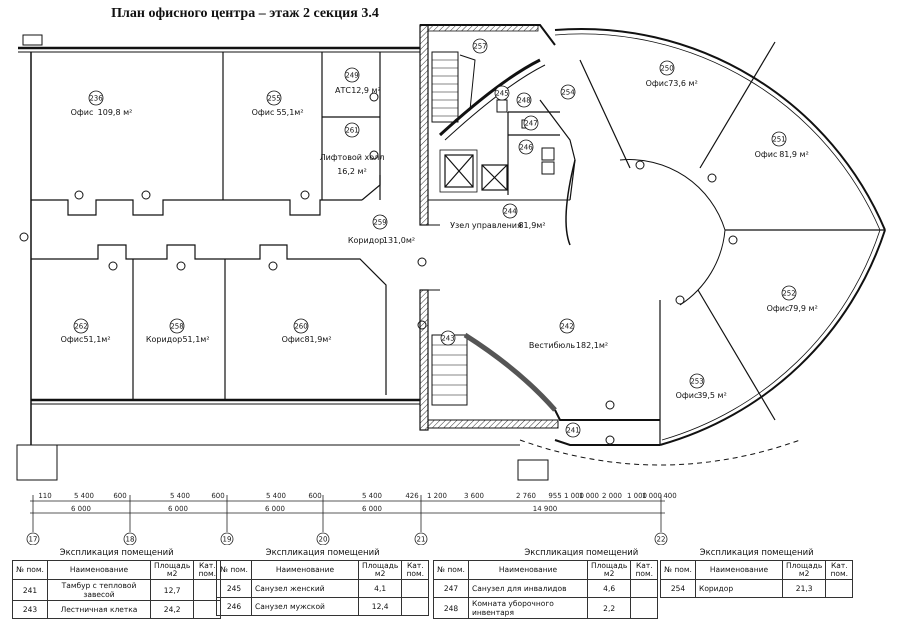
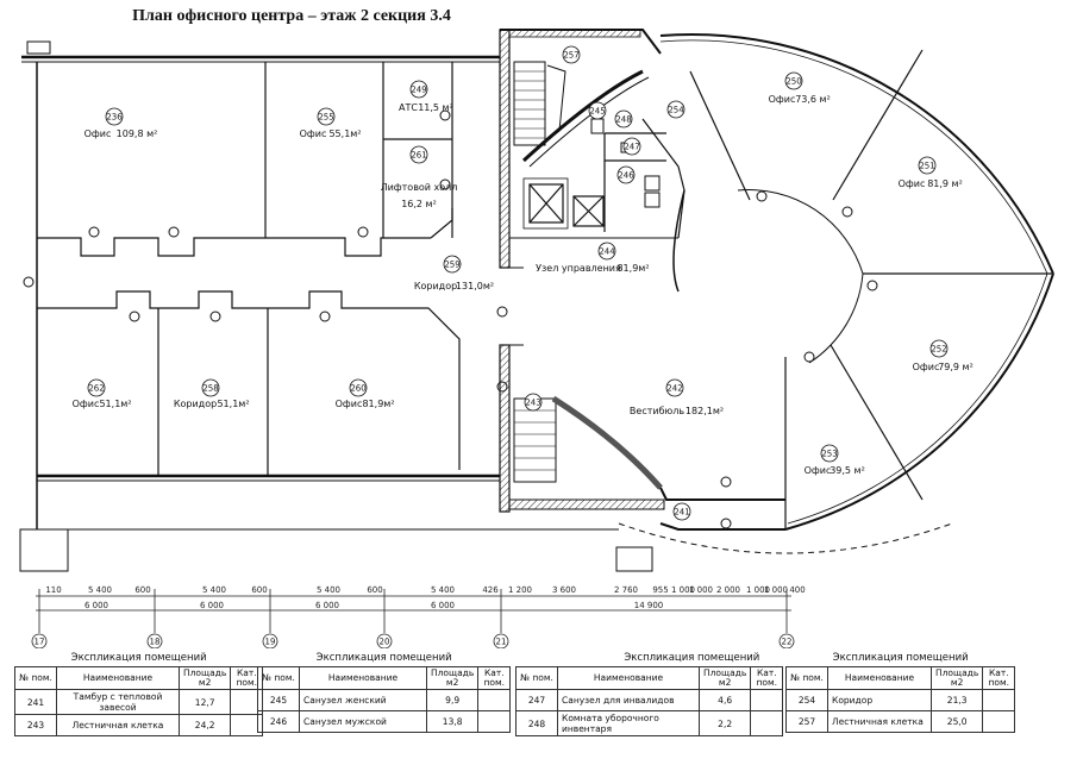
  План офисного центра – этаж 2 секция 3.4
  236
  Офис
  109,8 м²
  255
  Офис
  55,1м²
  249
  АТС
- 12,9 м²
+ 11,5 м²
  261
  Лифтовой холл
  16,2 м²
  259
  Коридор
  131,0м²
  262
  Офис
  51,1м²
  258
  Коридор
  51,1м²
  260
  Офис
  81,9м²
  257
  245
  248
  247
  246
  254
  244
  Узел управления
  81,9м²
  250
  Офис
  73,6 м²
  251
  Офис
  81,9 м²
  252
  Офис
  79,9 м²
  253
  Офис
  39,5 м²
  242
  Вестибюль
  182,1м²
  243
  241
  110
  5 400
  600
  5 400
  600
  5 400
  600
  5 400
  426
  1 200
  3 600
  2 760
  955
  1 000
  1 000
  2 000
  1 000
  1 000
  400
  6 000
  6 000
  6 000
  6 000
  14 900
  17
  18
  19
  20
  21
  22
  Экспликация помещений
  № пом.	Наименование	Площадь м2	Кат. пом.
  241	Тамбур с тепловой завесой	12,7
  243	Лестничная клетка	24,2
  Экспликация помещений
  № пом.	Наименование	Площадь м2	Кат. пом.
- 245	Санузел женский	4,1
+ 245	Санузел женский	9,9
- 246	Санузел мужской	12,4
+ 246	Санузел мужской	13,8
  Экспликация помещений
  № пом.	Наименование	Площадь м2	Кат. пом.
  247	Санузел для инвалидов	4,6
  248	Комната уборочного инвентаря	2,2
  Экспликация помещений
  № пом.	Наименование	Площадь м2	Кат. пом.
  254	Коридор	21,3
+ 257	Лестничная клетка	25,0
